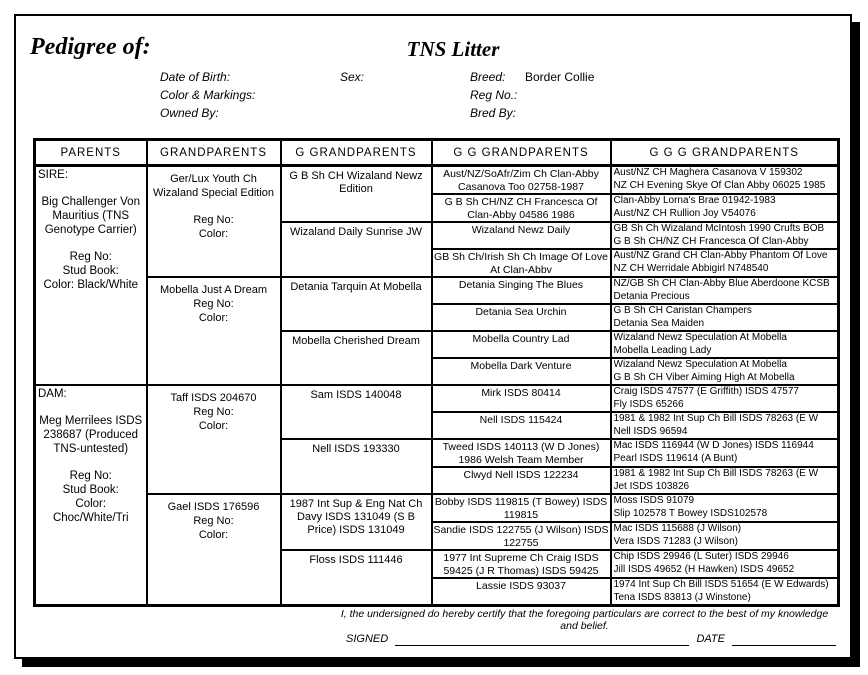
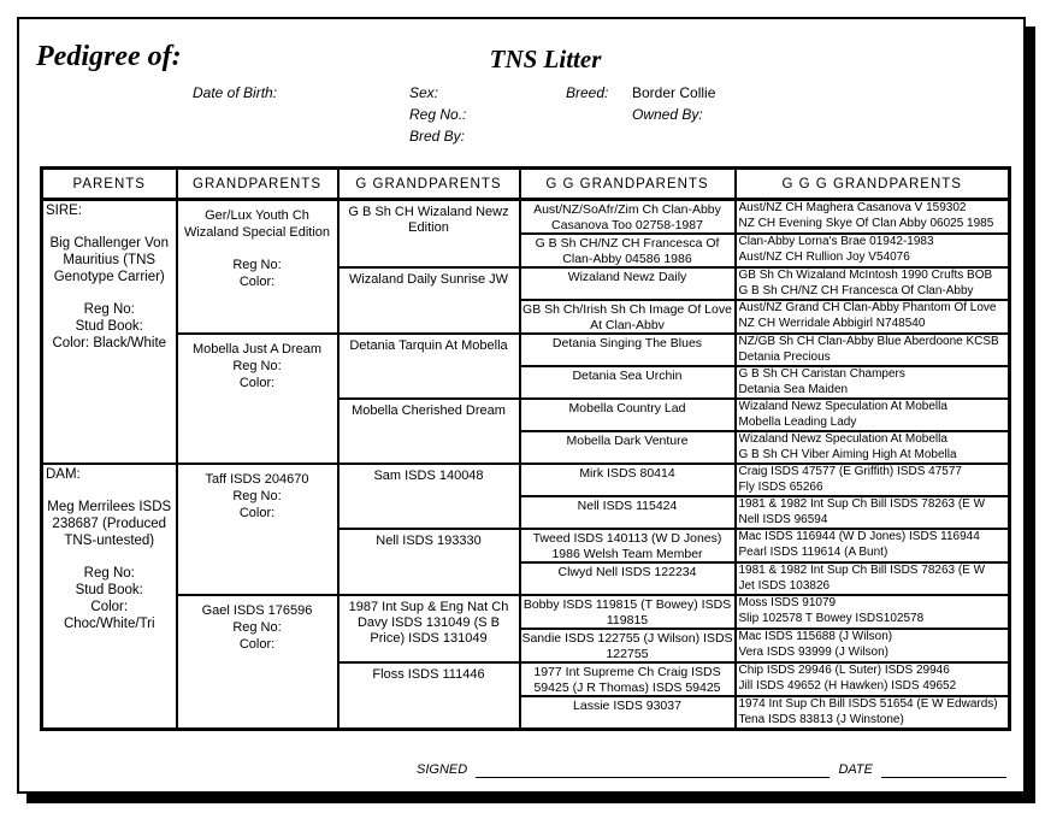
  Pedigree of:
  TNS Litter
  Date of Birth:
  Sex:
  Breed:
  Border Collie
- Color & Markings:
  Reg No.:
  Owned By:
  Bred By:
  PARENTS	GRANDPARENTS	G GRANDPARENTS	G G GRANDPARENTS	G G G GRANDPARENTS
  SIRE: Big Challenger Von Mauritius (TNS Genotype Carrier) Reg No: Stud Book: Color: Black/White	Ger/Lux Youth Ch Wizaland Special Edition Reg No: Color:	G B Sh CH Wizaland Newz Edition	Aust/NZ/SoAfr/Zim Ch Clan-Abby Casanova Too 02758-1987	Aust/NZ CH Maghera Casanova V 159302 NZ CH Evening Skye Of Clan Abby 06025 1985
  G B Sh CH/NZ CH Francesca Of Clan-Abby 04586 1986	Clan-Abby Lorna's Brae 01942-1983 Aust/NZ CH Rullion Joy V54076
  Wizaland Daily Sunrise JW	Wizaland Newz Daily	GB Sh Ch Wizaland McIntosh 1990 Crufts BOB G B Sh CH/NZ CH Francesca Of Clan-Abby
  GB Sh Ch/Irish Sh Ch Image Of Love At Clan-Abbv	Aust/NZ Grand CH Clan-Abby Phantom Of Love NZ CH Werridale Abbigirl N748540
  Mobella Just A Dream Reg No: Color:	Detania Tarquin At Mobella	Detania Singing The Blues	NZ/GB Sh CH Clan-Abby Blue Aberdoone KCSB Detania Precious
  Detania Sea Urchin	G B Sh CH Caristan Champers Detania Sea Maiden
  Mobella Cherished Dream	Mobella Country Lad	Wizaland Newz Speculation At Mobella Mobella Leading Lady
  Mobella Dark Venture	Wizaland Newz Speculation At Mobella G B Sh CH Viber Aiming High At Mobella
  DAM: Meg Merrilees ISDS 238687 (Produced TNS-untested) Reg No: Stud Book: Color: Choc/White/Tri	Taff ISDS 204670 Reg No: Color:	Sam ISDS 140048	Mirk ISDS 80414	Craig ISDS 47577 (E Griffith) ISDS 47577 Fly ISDS 65266
  Nell ISDS 115424	1981 & 1982 Int Sup Ch Bill ISDS 78263 (E W Nell ISDS 96594
  Nell ISDS 193330	Tweed ISDS 140113 (W D Jones) 1986 Welsh Team Member	Mac ISDS 116944 (W D Jones) ISDS 116944 Pearl ISDS 119614 (A Bunt)
  Clwyd Nell ISDS 122234	1981 & 1982 Int Sup Ch Bill ISDS 78263 (E W Jet ISDS 103826
  Gael ISDS 176596 Reg No: Color:	1987 Int Sup & Eng Nat Ch Davy ISDS 131049 (S B Price) ISDS 131049	Bobby ISDS 119815 (T Bowey) ISDS 119815	Moss ISDS 91079 Slip 102578 T Bowey ISDS102578
- Sandie ISDS 122755 (J Wilson) ISDS 122755	Mac ISDS 115688 (J Wilson) Vera ISDS 71283 (J Wilson)
+ Sandie ISDS 122755 (J Wilson) ISDS 122755	Mac ISDS 115688 (J Wilson) Vera ISDS 93999 (J Wilson)
  Floss ISDS 111446	1977 Int Supreme Ch Craig ISDS 59425 (J R Thomas) ISDS 59425	Chip ISDS 29946 (L Suter) ISDS 29946 Jill ISDS 49652 (H Hawken) ISDS 49652
  Lassie ISDS 93037	1974 Int Sup Ch Bill ISDS 51654 (E W Edwards) Tena ISDS 83813 (J Winstone)
- I, the undersigned do hereby certify that the foregoing particulars are correct to the best of my knowledge and belief.
  SIGNED
  DATE
